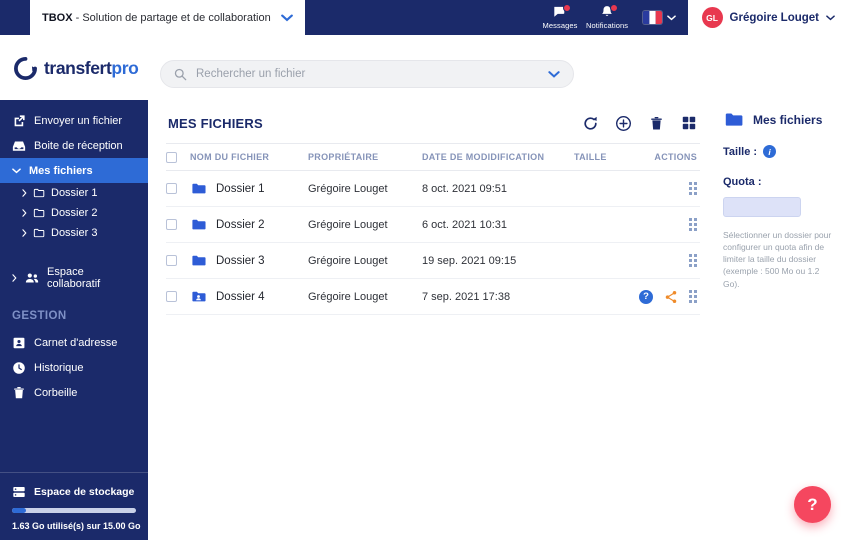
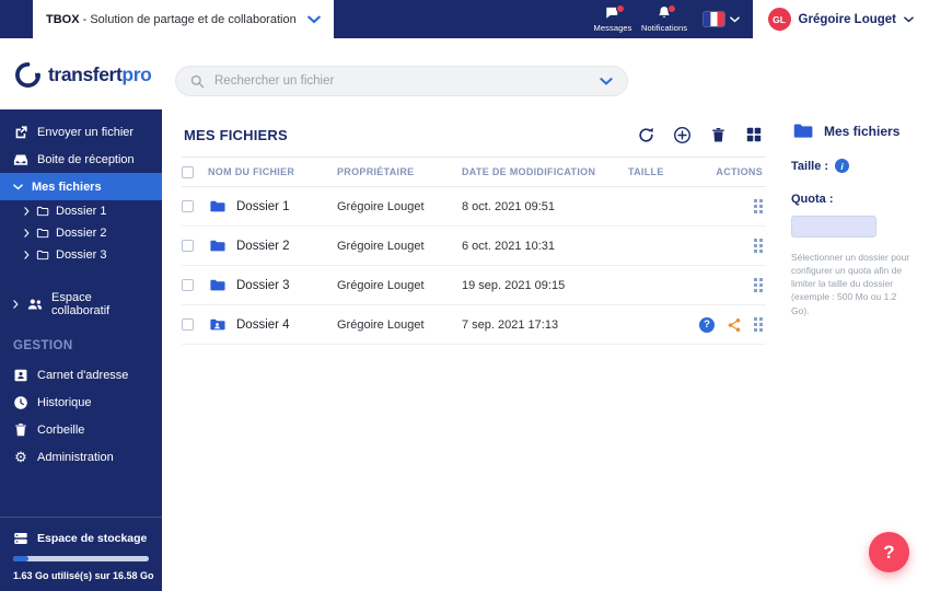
  TBOX - Solution de partage et de collaboration
  Messages
  Notifications
  GL
  Grégoire Louget
  transfertpro
  Rechercher un fichier
  Envoyer un fichier
  Boite de réception
  Mes fichiers
  Dossier 1
  Dossier 2
  Dossier 3
  Espace collaboratif
  GESTION
  Carnet d'adresse
  Historique
  Corbeille
+ ⚙
+ Administration
  Espace de stockage
- 1.63 Go utilisé(s) sur 15.00 Go
+ 1.63 Go utilisé(s) sur 16.58 Go
  MES FICHIERS
  NOM DU FICHIER
  PROPRIÉTAIRE
  DATE DE MODIDIFICATION
  TAILLE
  ACTIONS
  Dossier 1
  Grégoire Louget
  8 oct. 2021 09:51
  Dossier 2
  Grégoire Louget
  6 oct. 2021 10:31
  Dossier 3
  Grégoire Louget
  19 sep. 2021 09:15
  Dossier 4
  Grégoire Louget
- 7 sep. 2021 17:38
+ 7 sep. 2021 17:13
  ?
  Mes fichiers
  Taille :
  i
  Quota :
  Sélectionner un dossier pour configurer un quota afin de limiter la taille du dossier (exemple : 500 Mo ou 1.2 Go).
  ?
